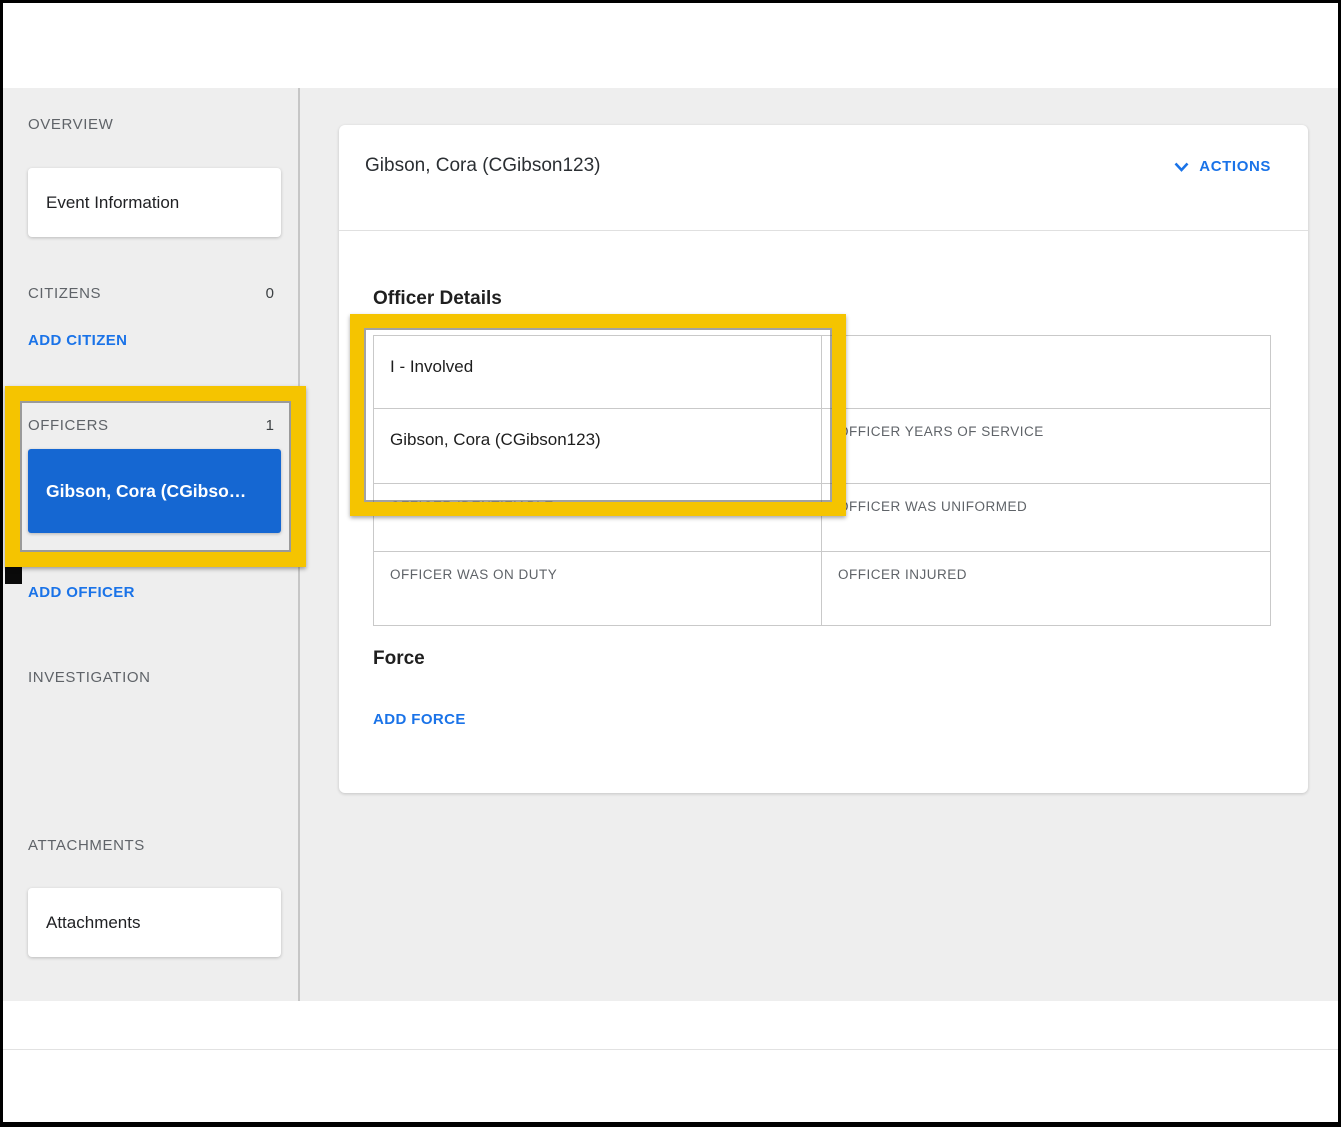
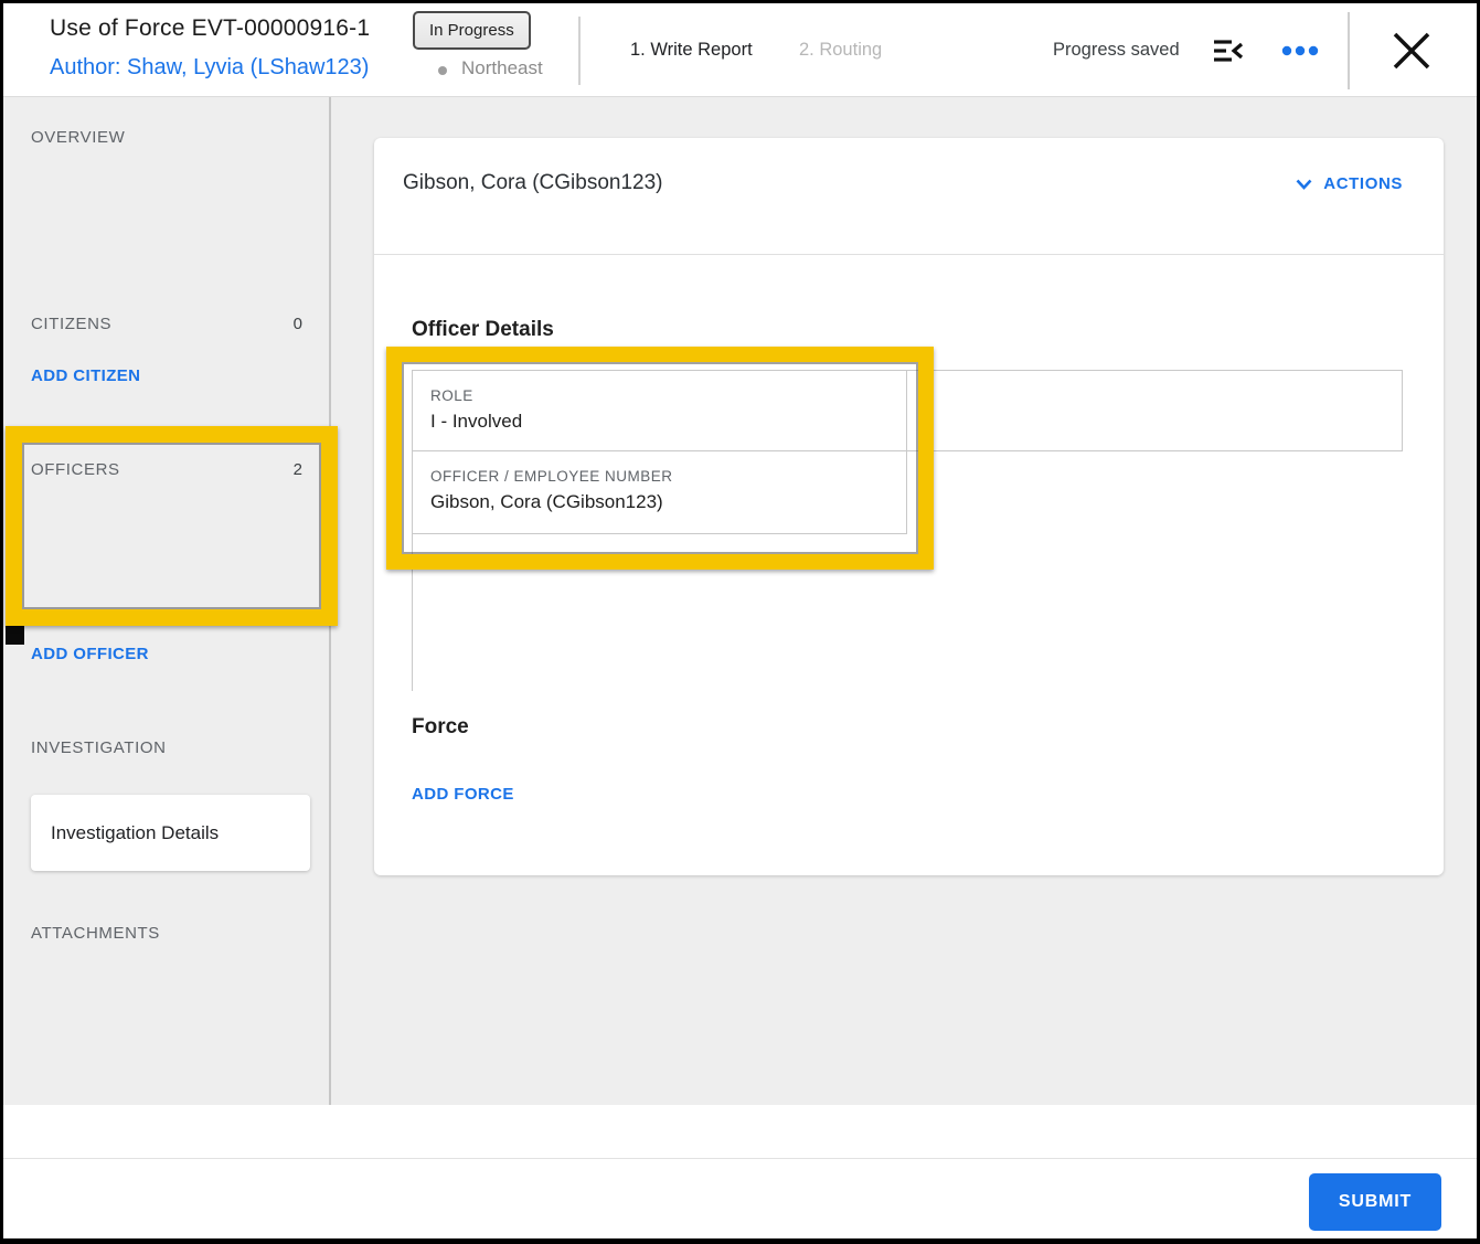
+ Use of Force EVT-00000916-1
+ In Progress
+ Author: Shaw, Lyvia (LShaw123)
+ Northeast
+ 1. Write Report
+ 2. Routing
+ Progress saved
  OVERVIEW
- Event Information
  CITIZENS
  0
  ADD CITIZEN
  OFFICERS
- 1
+ 2
- Gibson, Cora (CGibso…
  ADD OFFICER
  INVESTIGATION
+ Investigation Details
  ATTACHMENTS
- Attachments
  Gibson, Cora (CGibson123)
  ACTIONS
  Officer Details
+ ROLE
  I - Involved
+ OFFICER / EMPLOYEE NUMBER
  Gibson, Cora (CGibson123)
- OFFICER YEARS OF SERVICE
- OFFICER IDENTIFIABLE
- OFFICER WAS UNIFORMED
- OFFICER WAS ON DUTY
- OFFICER INJURED
  Force
  ADD FORCE
+ SUBMIT
